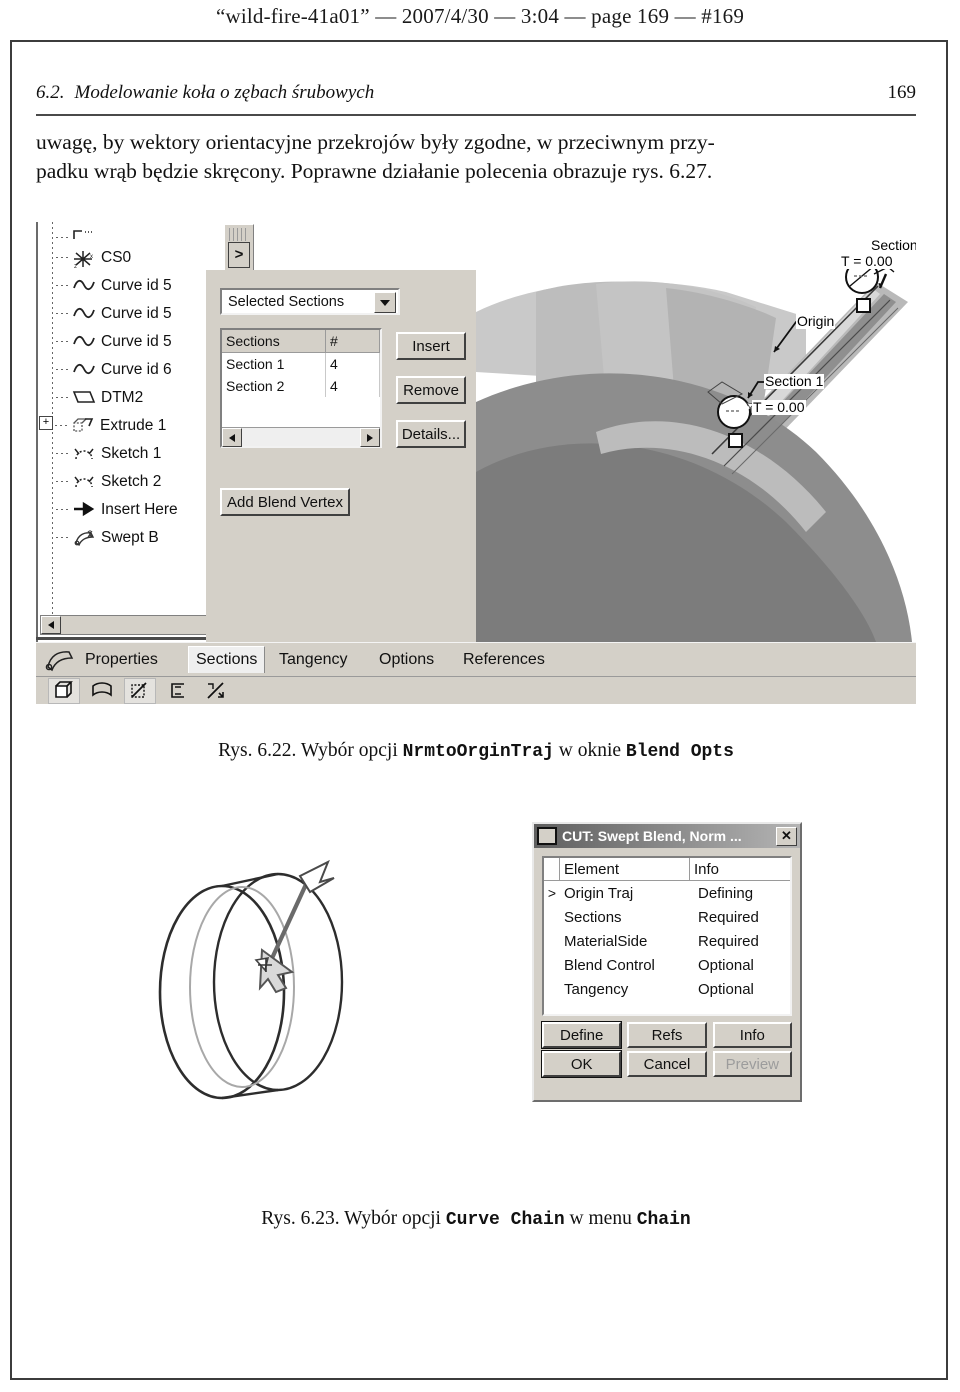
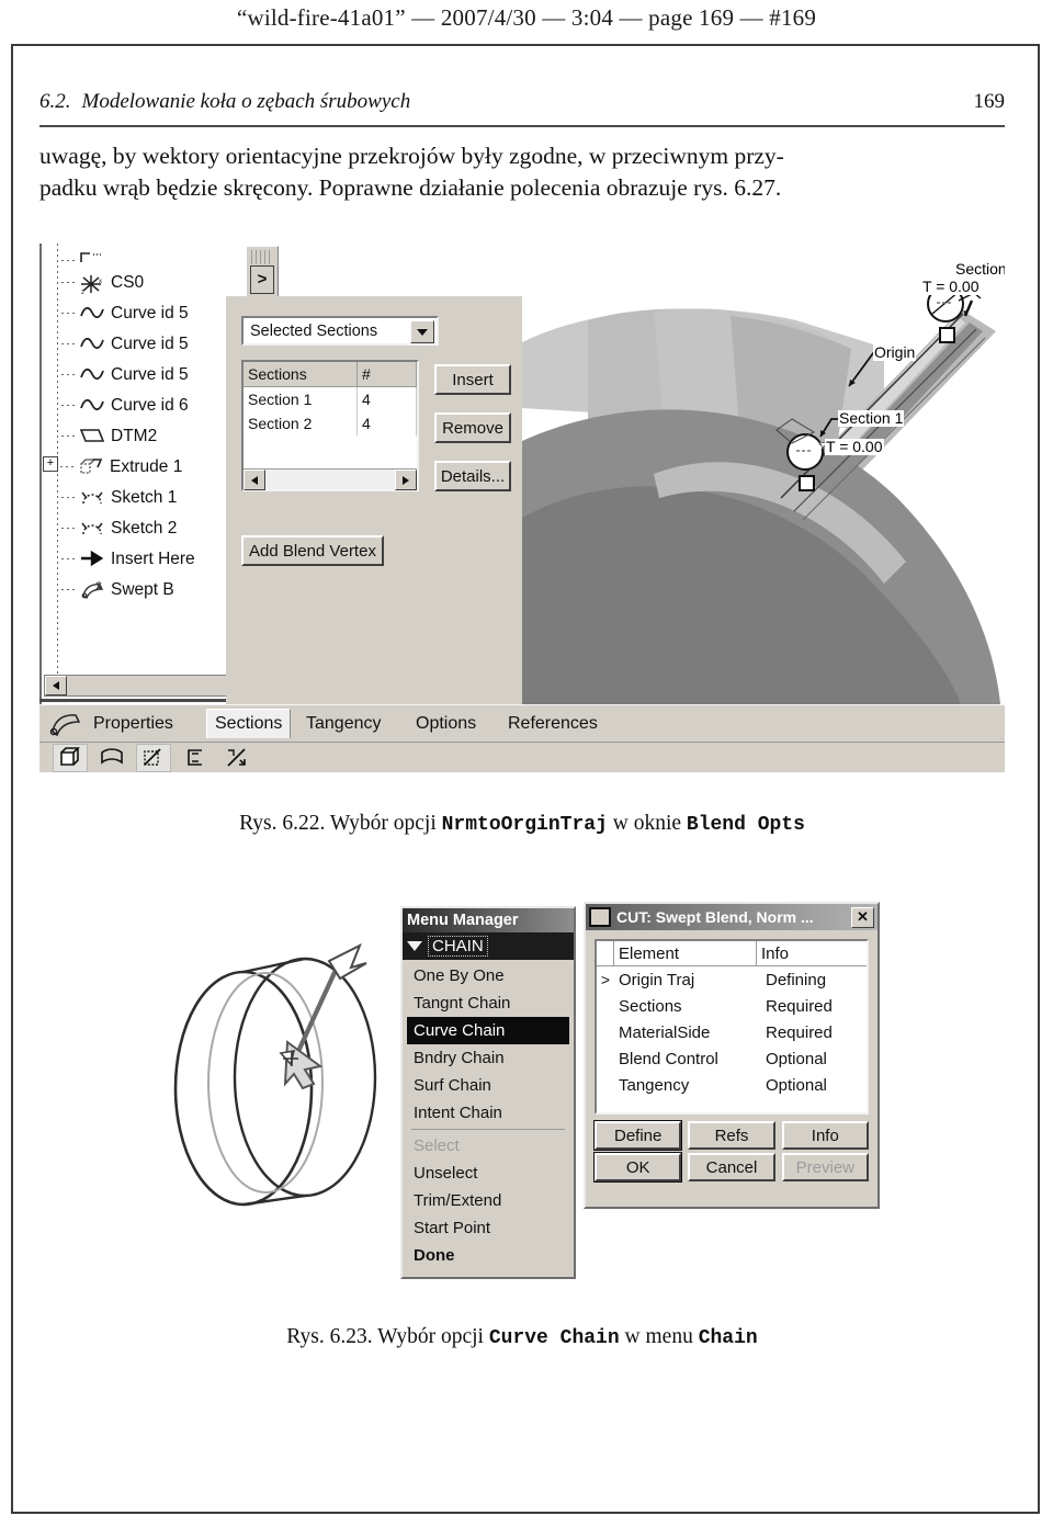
  “wild-fire-41a01” — 2007/4/30 — 3:04 — page 169 — #169
  6.2.
  Modelowanie koła o zębach śrubowych
  169
  uwagę, by wektory orientacyjne przekrojów były zgodne, w przeciwnym przy-
  padku wrąb będzie skręcony. Poprawne działanie polecenia obrazuje rys. 6.27.
  CS0
  Curve id 5
  Curve id 5
  Curve id 5
  Curve id 6
  DTM2
  +
  Extrude 1
  Sketch 1
  Sketch 2
  Insert Here
  Swept B
  >
  Section
  T = 0.00
  Origin
  Section 1
  T = 0.00
  Selected Sections
  Sections
  #
  Section 1
  4
  Section 2
  4
  Insert
  Remove
  Details...
  Add Blend Vertex
  Properties
  Sections
  Tangency
  Options
  References
  Rys. 6.22. Wybór opcji NrmtoOrginTraj w oknie Blend Opts
+ Menu Manager
+ CHAIN
+ One By One
+ Tangnt Chain
+ Curve Chain
+ Bndry Chain
+ Surf Chain
+ Intent Chain
+ Select
+ Unselect
+ Trim/Extend
+ Start Point
+ Done
  CUT: Swept Blend, Norm ...
  ✕
  Element
  Info
  >
  Origin Traj
  Defining
  Sections
  Required
  MaterialSide
  Required
  Blend Control
  Optional
  Tangency
  Optional
  Define
  Refs
  Info
  OK
  Cancel
  Preview
  Rys. 6.23. Wybór opcji Curve Chain w menu Chain
